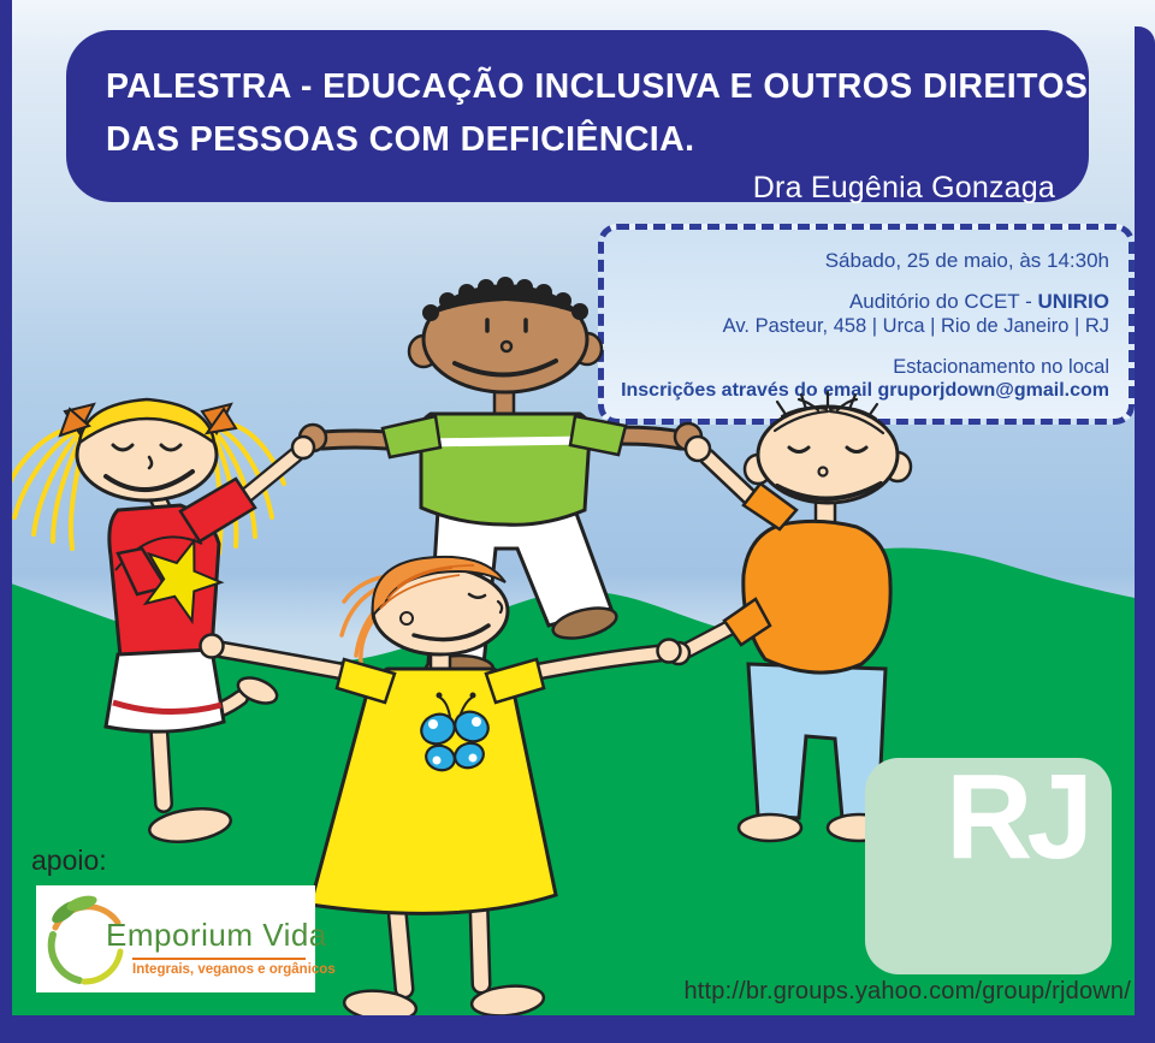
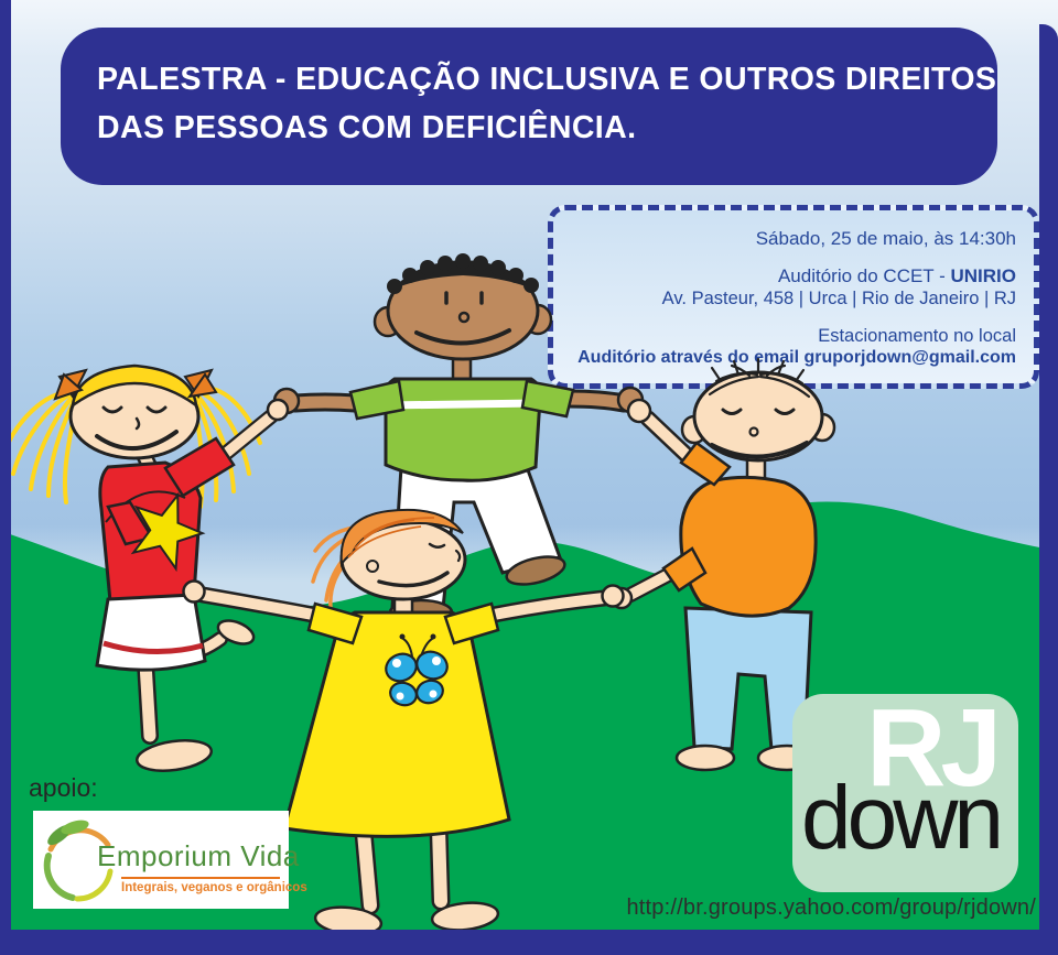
  Sábado, 25 de maio, às 14:30h
  Auditório do CCET - UNIRIO
  Av. Pasteur, 458 | Urca | Rio de Janeiro | RJ
  Estacionamento no local
- Inscrições através do email gruporjdown@gmail.com
+ Auditório através do email gruporjdown@gmail.com
  PALESTRA - EDUCAÇÃO INCLUSIVA E OUTROS DIREITOS
  DAS PESSOAS COM DEFICIÊNCIA.
- Dra Eugênia Gonzaga
  apoio:
  Emporium Vida
  Integrais, veganos e orgânicos
  RJ
+ down
  http://br.groups.yahoo.com/group/rjdown/
